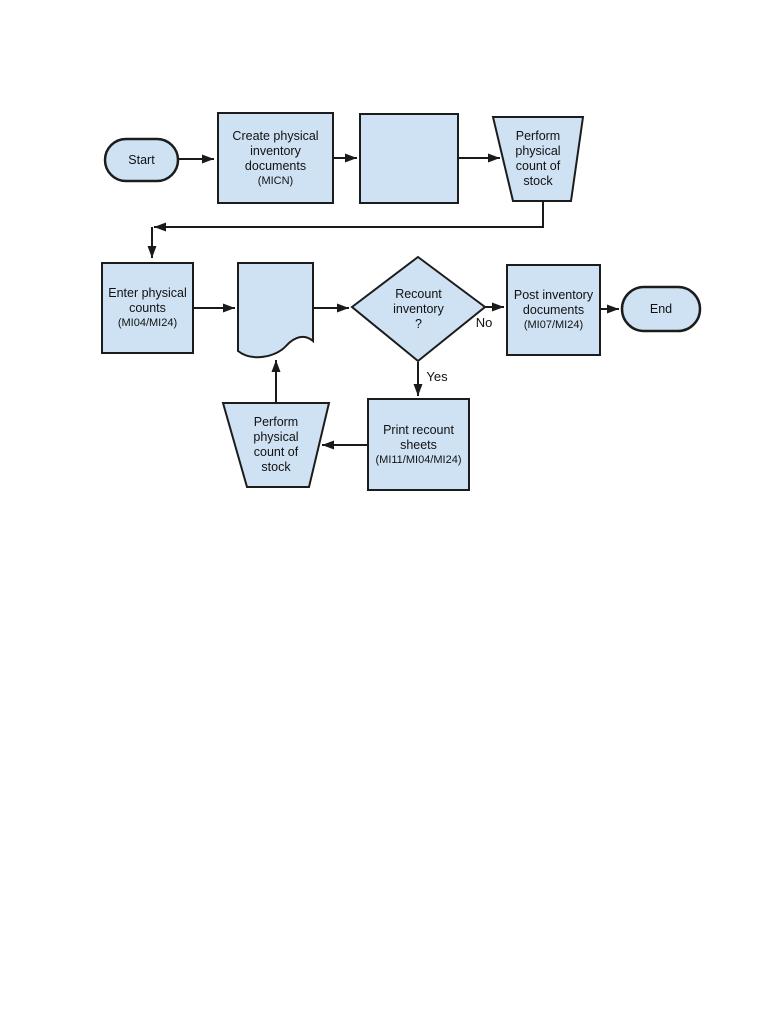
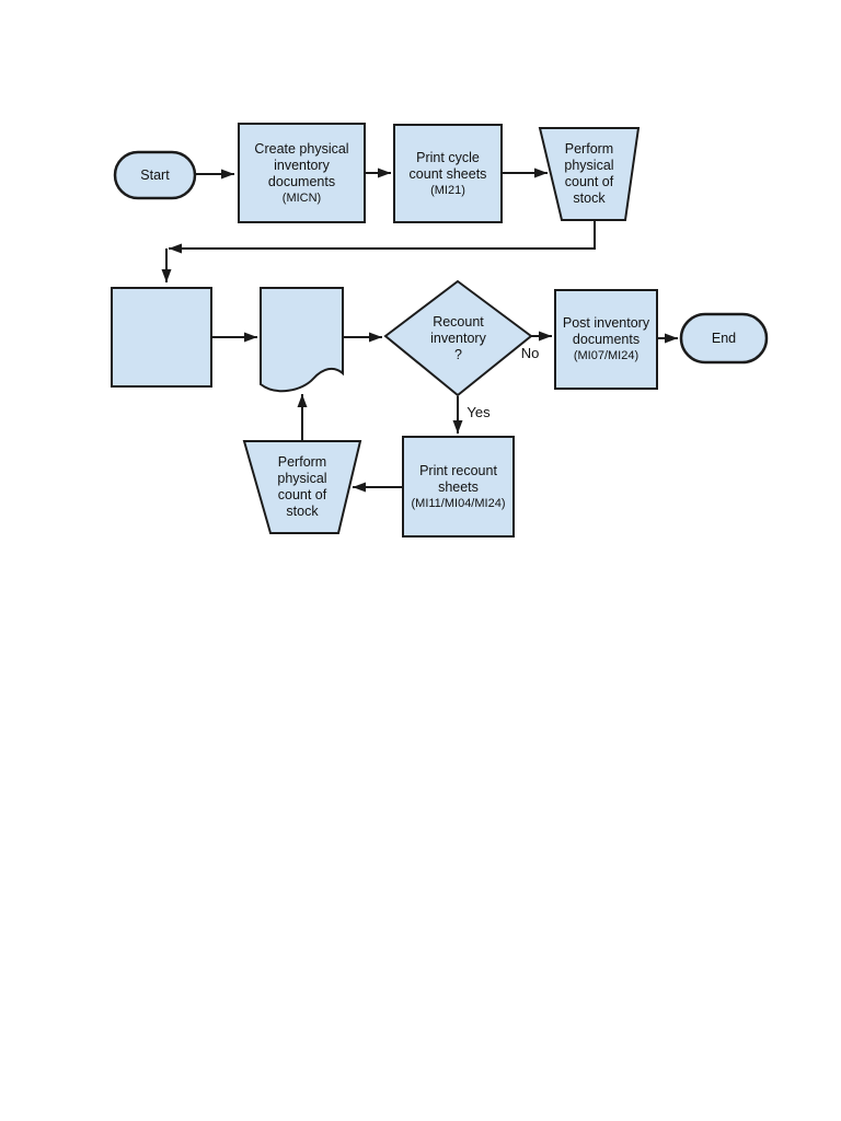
  Start
  Create physical
  inventory
  documents
  (MICN)
+ Print cycle
+ count sheets
+ (MI21)
  Perform
  physical
  count of
  stock
- Enter physical
- counts
- (MI04/MI24)
  Recount
  inventory
  ?
  Post inventory
  documents
  (MI07/MI24)
  End
  Perform
  physical
  count of
  stock
  Print recount
  sheets
  (MI11/MI04/MI24)
  No
  Yes
